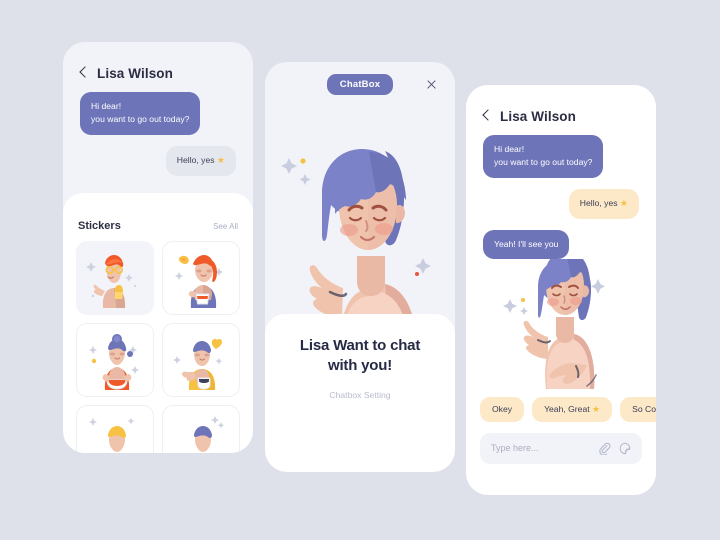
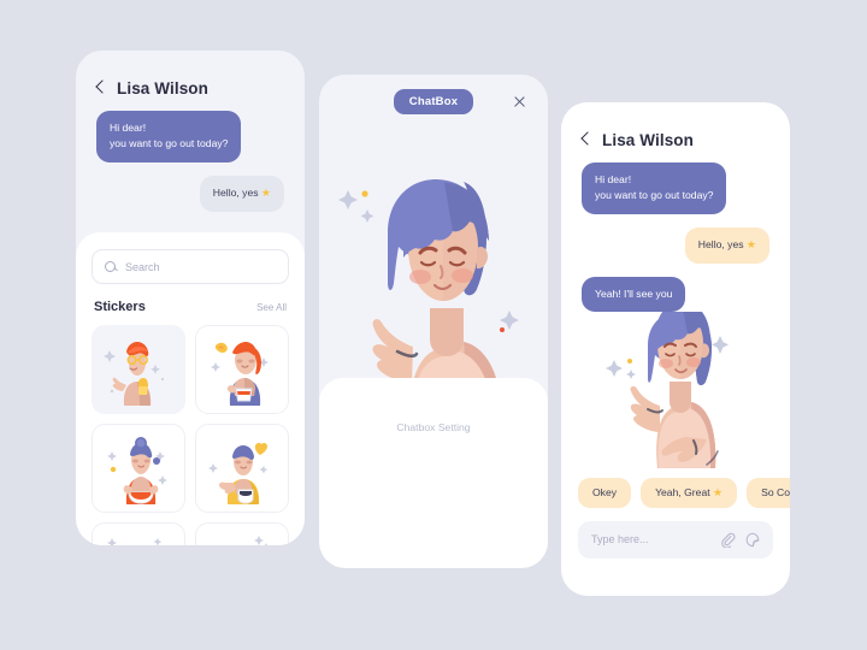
  Lisa Wilson
  Hi dear!
  you want to go out today?
  Hello, yes ★
+ Search
  Stickers
  See All
  ChatBox
- Lisa Want to chat
- with you!
  Chatbox Setting
  Lisa Wilson
  Hi dear!
  you want to go out today?
  Hello, yes ★
  Yeah! I'll see you
  Okey
  Yeah, Great ★
  Type here...
